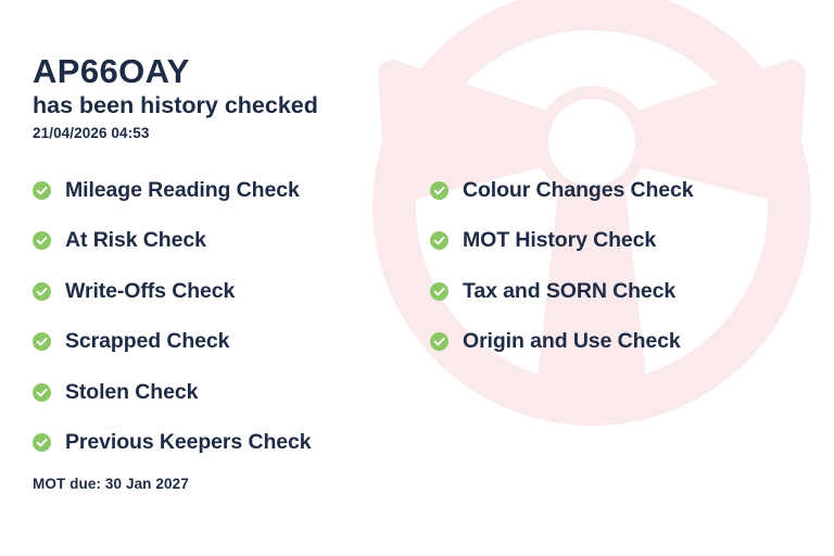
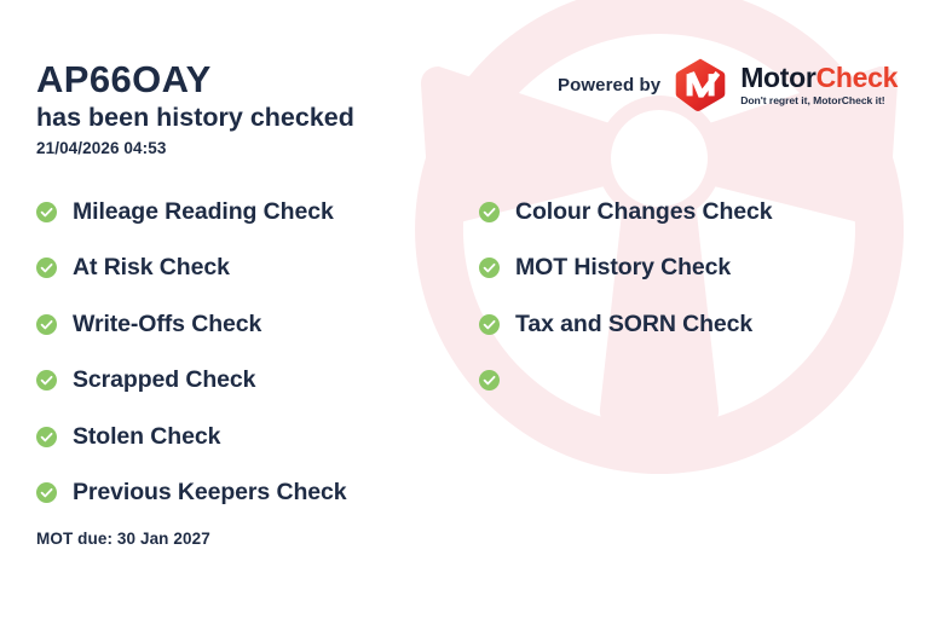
  AP66OAY
  has been history checked
  21/04/2026 04:53
+ Powered by
+ MotorCheck
+ Don't regret it, MotorCheck it!
  Mileage Reading Check
  At Risk Check
  Write-Offs Check
  Scrapped Check
  Stolen Check
  Previous Keepers Check
  Colour Changes Check
  MOT History Check
  Tax and SORN Check
- Origin and Use Check
  MOT due: 30 Jan 2027
